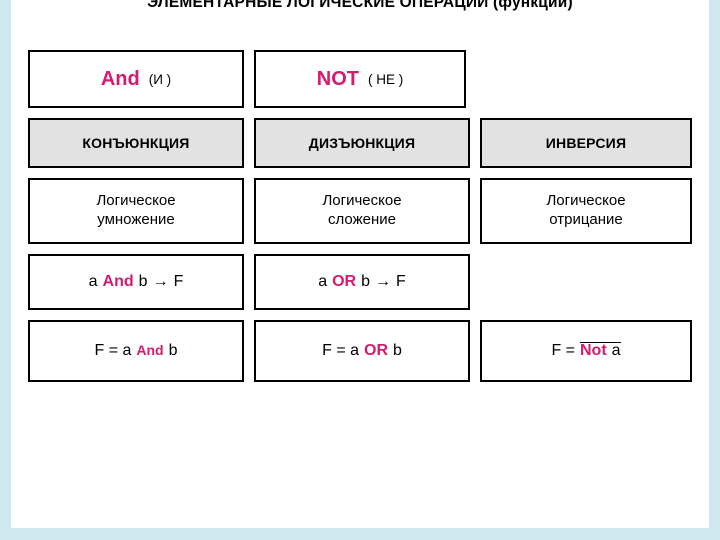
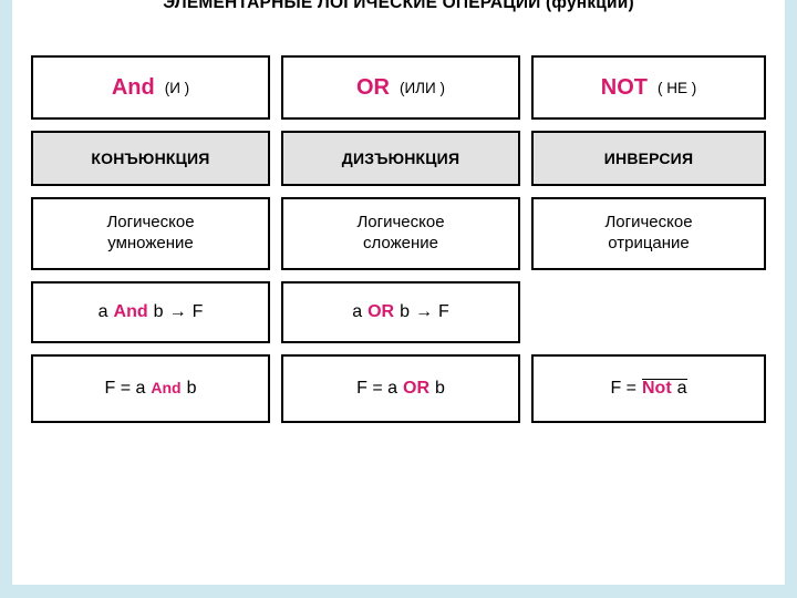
  ЭЛЕМЕНТАРНЫЕ ЛОГИЧЕСКИЕ ОПЕРАЦИИ (функции)
  And
  (И )
+ OR
+ (ИЛИ )
  NOT
  ( НЕ )
  КОНЪЮНКЦИЯ
  ДИЗЪЮНКЦИЯ
  ИНВЕРСИЯ
  Логическое
  умножение
  Логическое
  сложение
  Логическое
  отрицание
  a And b → F
  a OR b → F
  F = a And b
  F = a OR b
  F = Not a
